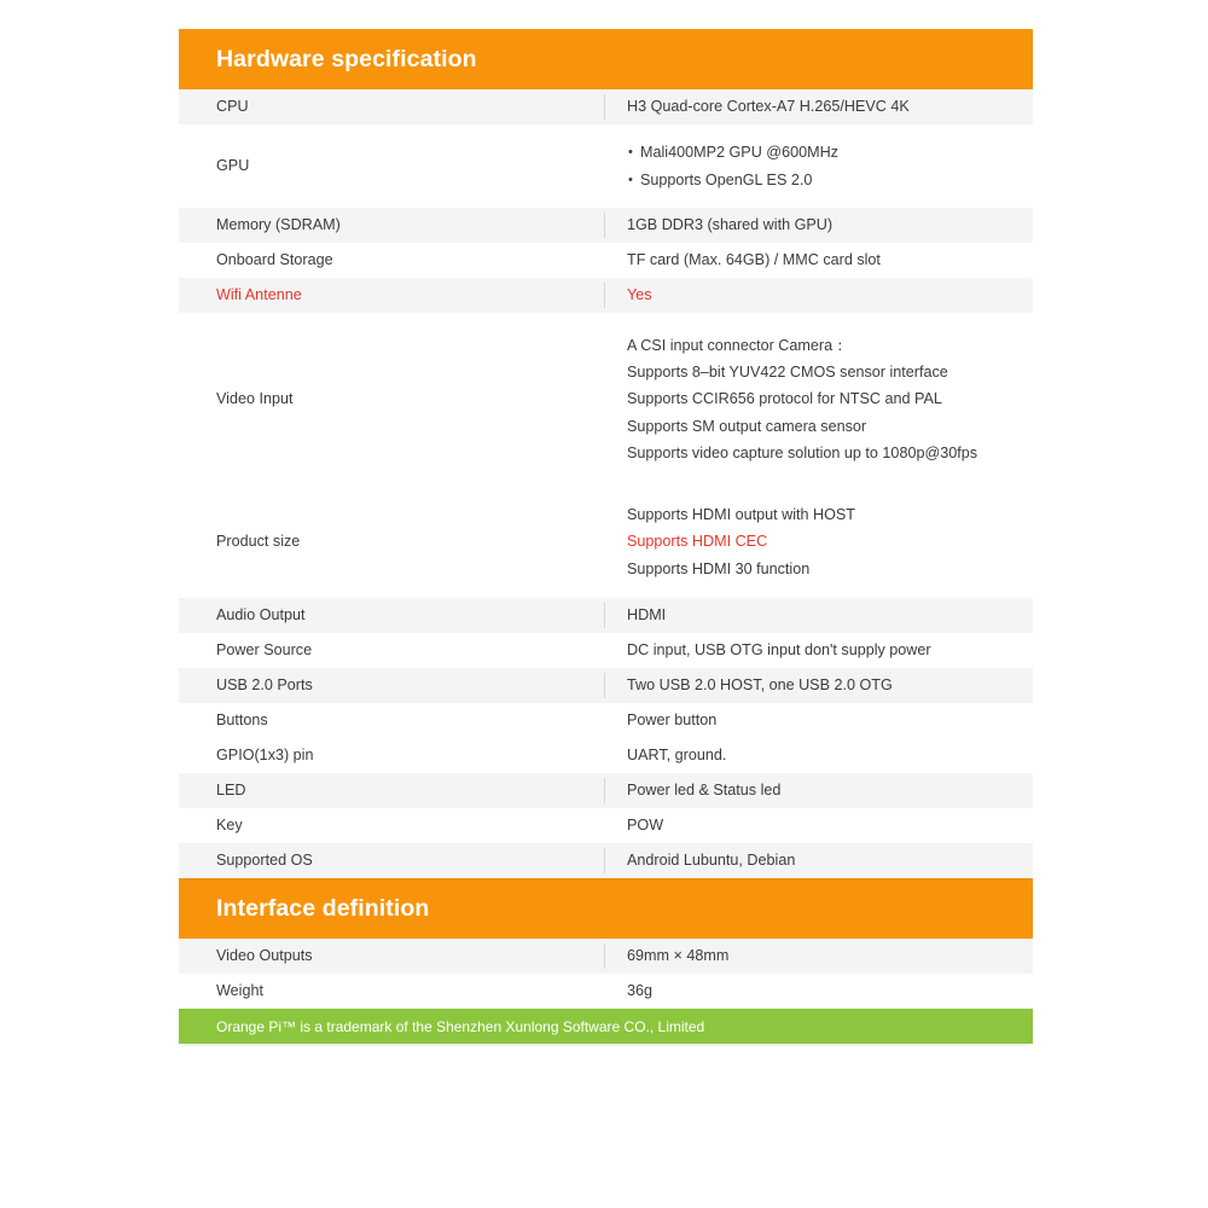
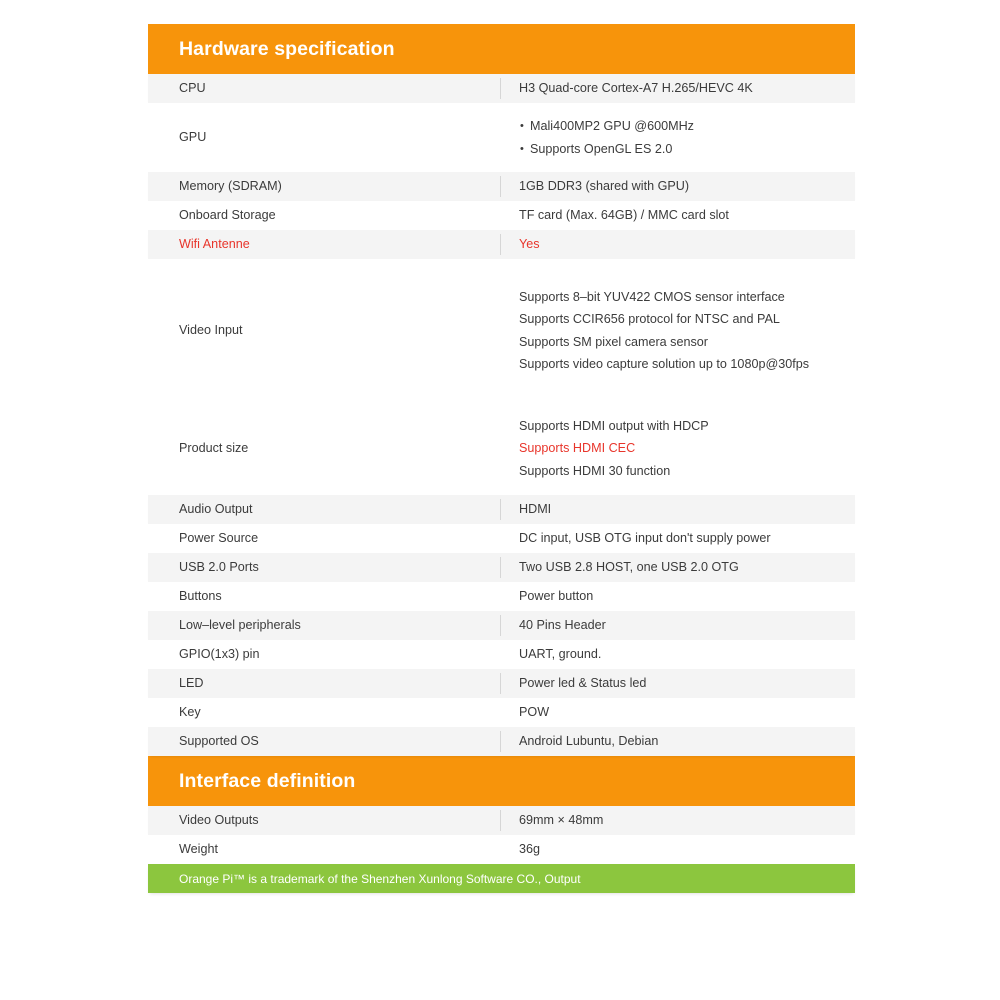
  Hardware specification
  CPU
  H3 Quad-core Cortex-A7 H.265/HEVC 4K
  GPU
  Mali400MP2 GPU @600MHz
  Supports OpenGL ES 2.0
  Memory (SDRAM)
  1GB DDR3 (shared with GPU)
  Onboard Storage
  TF card (Max. 64GB) / MMC card slot
  Wifi Antenne
  Yes
  Video Input
- A CSI input connector Camera：
  Supports 8–bit YUV422 CMOS sensor interface
  Supports CCIR656 protocol for NTSC and PAL
- Supports SM output camera sensor
+ Supports SM pixel camera sensor
  Supports video capture solution up to 1080p@30fps
  Product size
- Supports HDMI output with HOST
+ Supports HDMI output with HDCP
  Supports HDMI CEC
  Supports HDMI 30 function
  Audio Output
  HDMI
  Power Source
  DC input, USB OTG input don't supply power
  USB 2.0 Ports
- Two USB 2.0 HOST, one USB 2.0 OTG
+ Two USB 2.8 HOST, one USB 2.0 OTG
  Buttons
  Power button
+ Low–level peripherals
+ 40 Pins Header
  GPIO(1x3) pin
  UART, ground.
  LED
  Power led & Status led
  Key
  POW
  Supported OS
  Android Lubuntu, Debian
  Interface definition
  Video Outputs
  69mm × 48mm
  Weight
  36g
- Orange Pi™ is a trademark of the Shenzhen Xunlong Software CO., Limited
+ Orange Pi™ is a trademark of the Shenzhen Xunlong Software CO., Output
